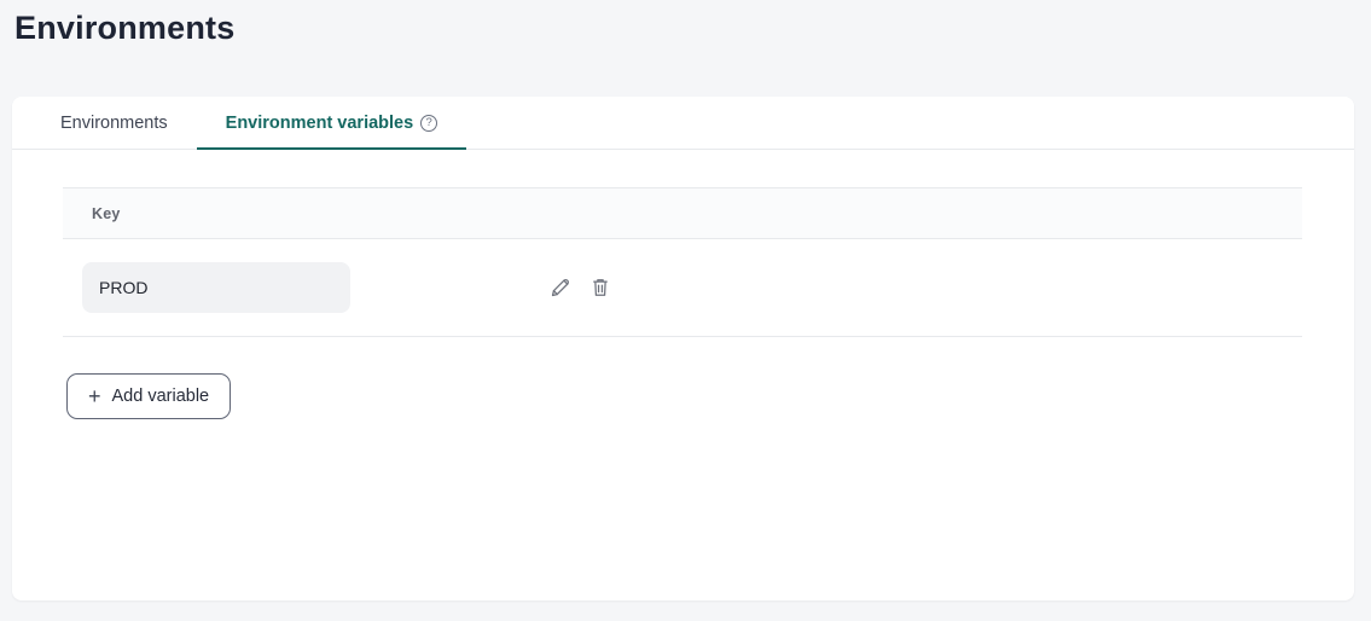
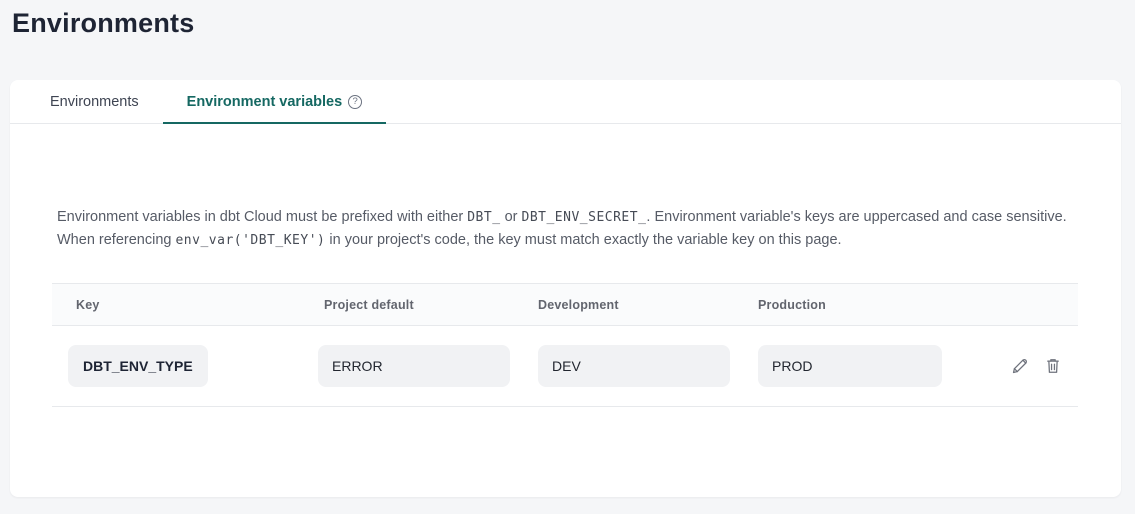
  Environments
  Environments
  Environment variables
  ?
+ Environment variables in dbt Cloud must be prefixed with either DBT_ or DBT_ENV_SECRET_. Environment variable's keys are uppercased and case sensitive. When referencing env_var('DBT_KEY') in your project's code, the key must match exactly the variable key on this page.
  Key
+ Project default
+ Development
+ Production
+ DBT_ENV_TYPE
+ ERROR
+ DEV
  PROD
- +
- Add variable
